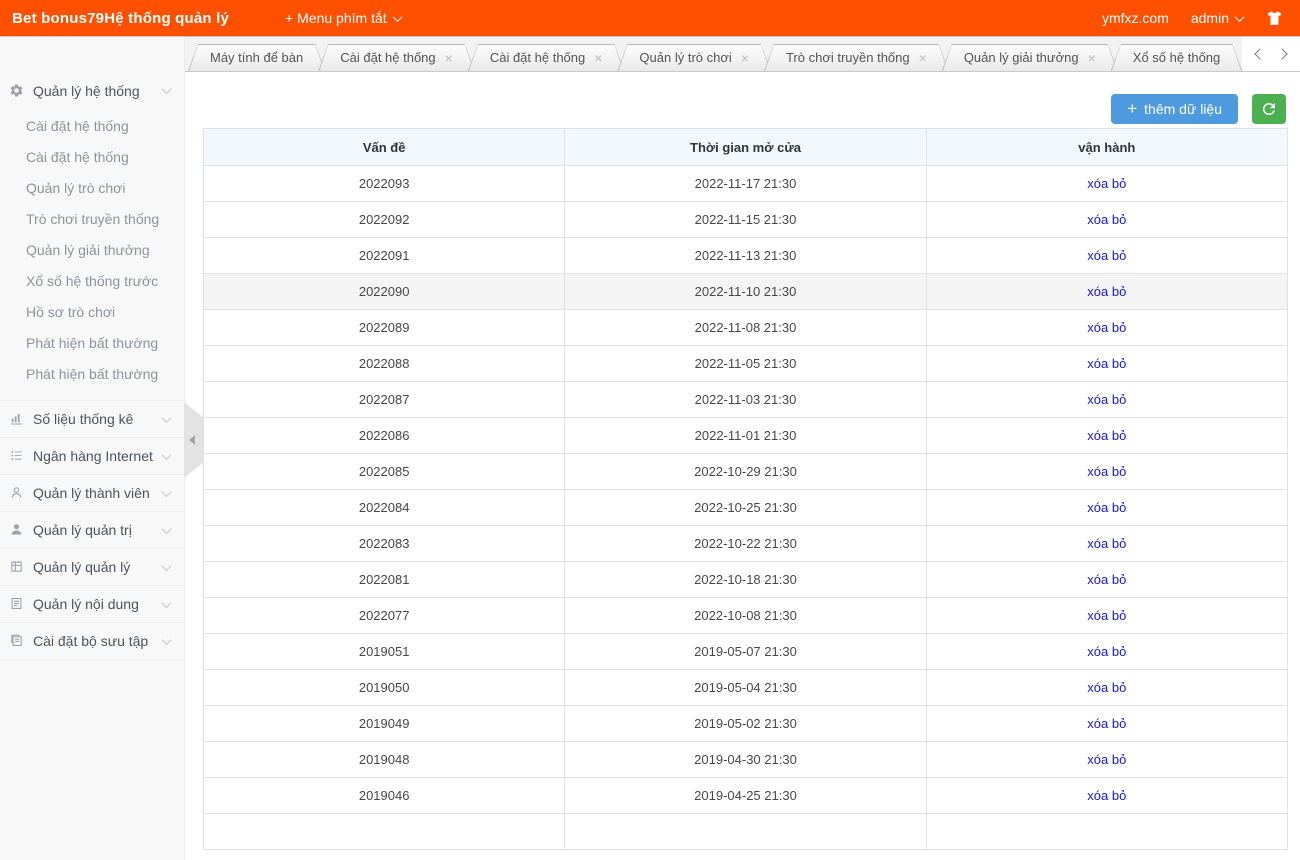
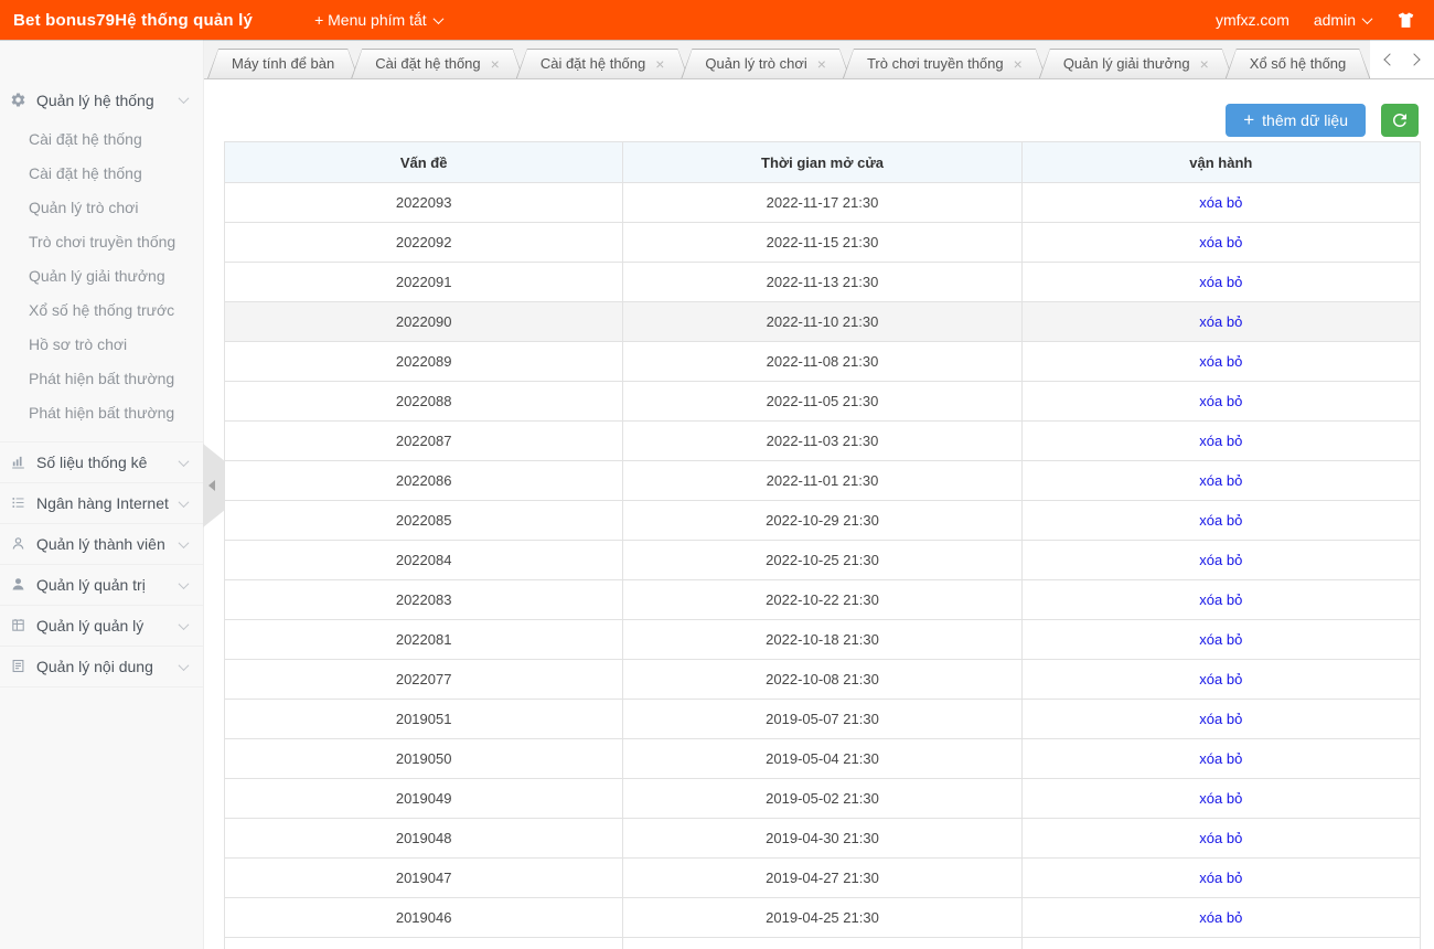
  Bet bonus79Hệ thống quản lý
  + Menu phím tắt
  ymfxz.com
  admin
  Quản lý hệ thống
  Cài đặt hệ thống
  Cài đặt hệ thống
  Quản lý trò chơi
  Trò chơi truyền thống
  Quản lý giải thưởng
  Xổ số hệ thống trước
  Hồ sơ trò chơi
  Phát hiện bất thường
  Phát hiện bất thường
  Số liệu thống kê
  Ngân hàng Internet
  Quản lý thành viên
  Quản lý quản trị
  Quản lý quản lý
  Quản lý nội dung
- Cài đặt bộ sưu tập
  Máy tính để bàn
  Cài đặt hệ thống
  ×
  Cài đặt hệ thống
  ×
  Quản lý trò chơi
  ×
  Trò chơi truyền thống
  ×
  Quản lý giải thưởng
  ×
  Xổ số hệ thống
  +
  thêm dữ liệu
  Vấn đề	Thời gian mở cửa	vận hành
  2022093	2022-11-17 21:30	xóa bỏ
  2022092	2022-11-15 21:30	xóa bỏ
  2022091	2022-11-13 21:30	xóa bỏ
  2022090	2022-11-10 21:30	xóa bỏ
  2022089	2022-11-08 21:30	xóa bỏ
  2022088	2022-11-05 21:30	xóa bỏ
  2022087	2022-11-03 21:30	xóa bỏ
  2022086	2022-11-01 21:30	xóa bỏ
  2022085	2022-10-29 21:30	xóa bỏ
  2022084	2022-10-25 21:30	xóa bỏ
  2022083	2022-10-22 21:30	xóa bỏ
  2022081	2022-10-18 21:30	xóa bỏ
  2022077	2022-10-08 21:30	xóa bỏ
  2019051	2019-05-07 21:30	xóa bỏ
  2019050	2019-05-04 21:30	xóa bỏ
  2019049	2019-05-02 21:30	xóa bỏ
  2019048	2019-04-30 21:30	xóa bỏ
+ 2019047	2019-04-27 21:30	xóa bỏ
  2019046	2019-04-25 21:30	xóa bỏ
